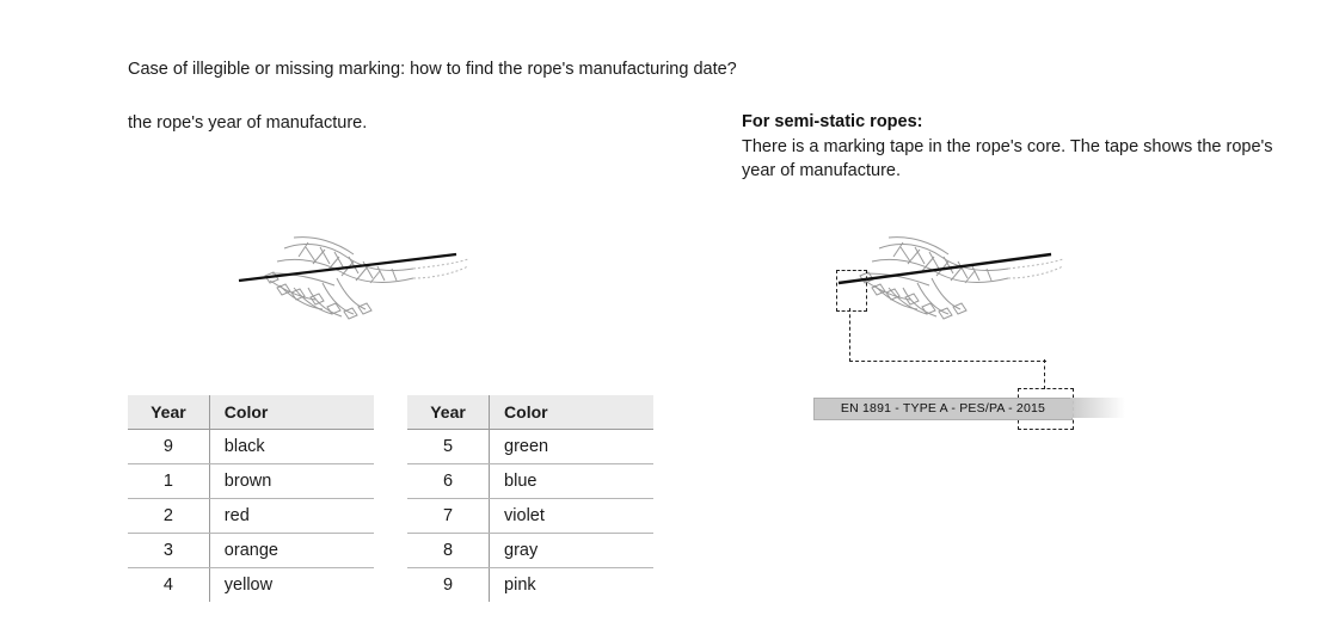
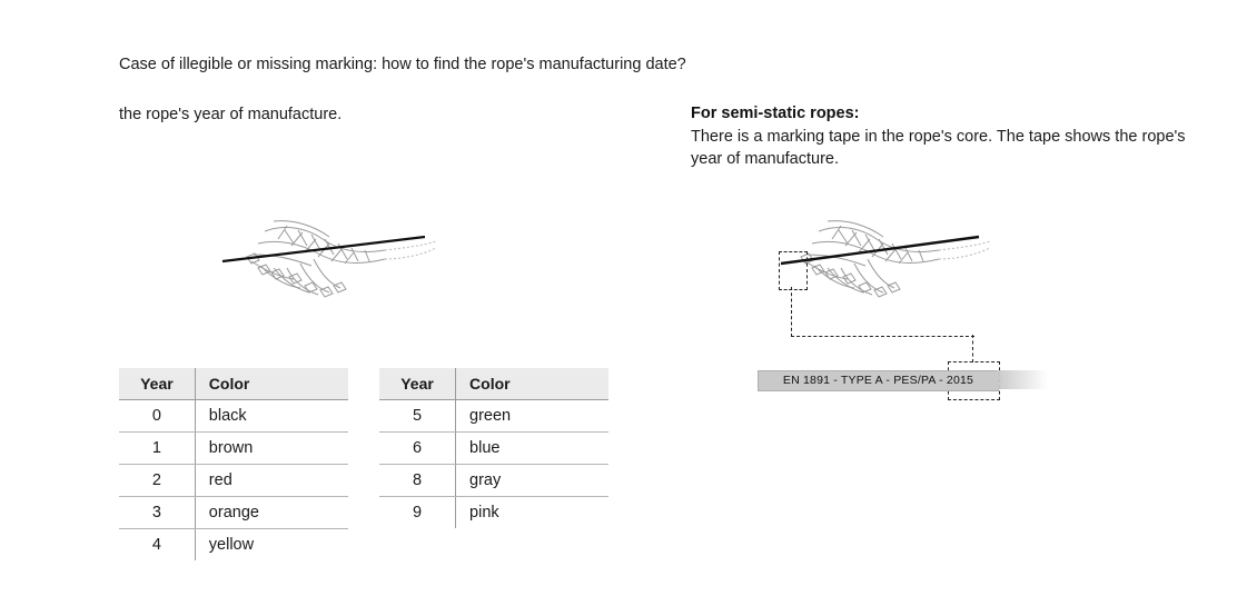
  Case of illegible or missing marking: how to find the rope's manufacturing date?
  the rope's year of manufacture.
  For semi-static ropes:
  There is a marking tape in the rope's core. The tape shows the rope's
  year of manufacture.
  EN 1891 - TYPE A - PES/PA - 2015
  Year	Color
- 9	black
+ 0	black
  1	brown
  2	red
  3	orange
  4	yellow
  Year	Color
  5	green
  6	blue
- 7	violet
  8	gray
  9	pink
